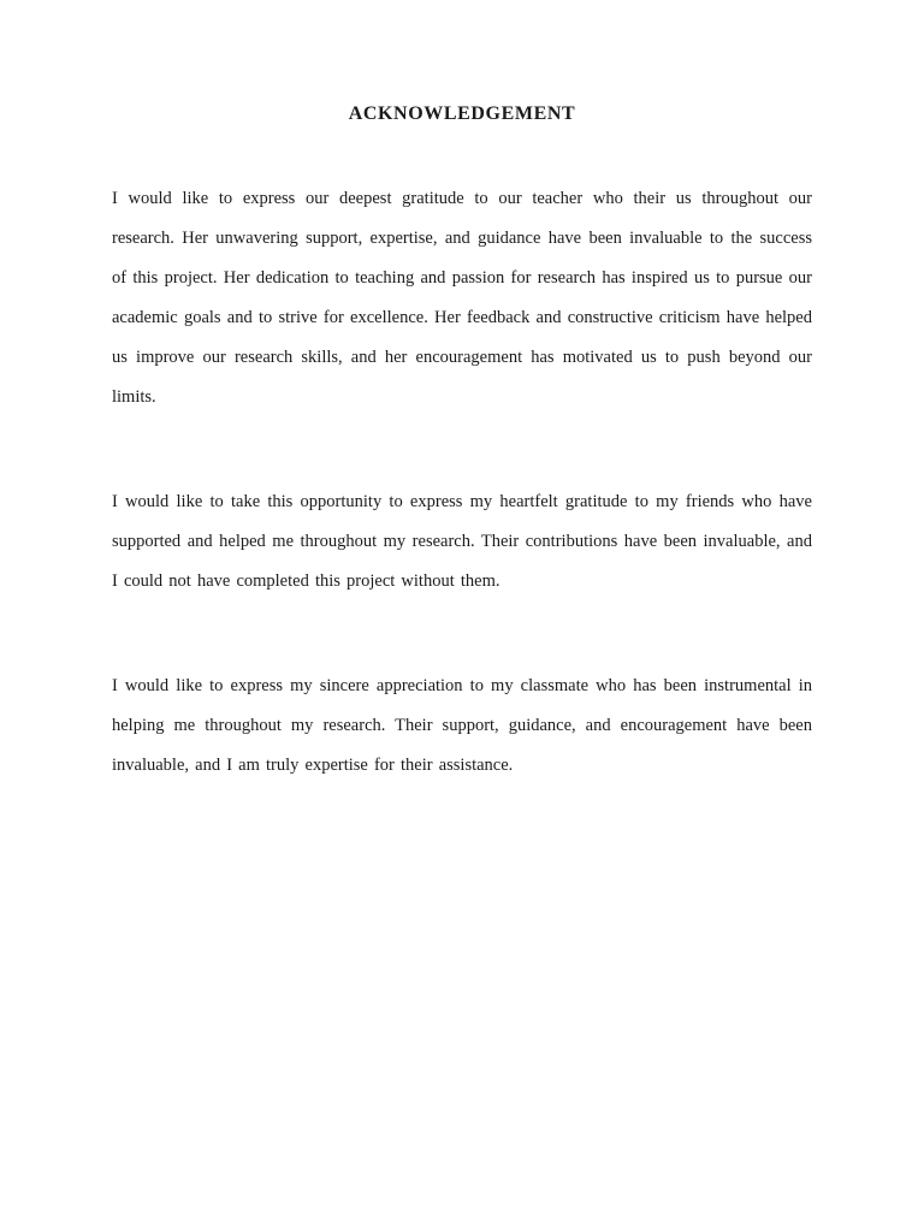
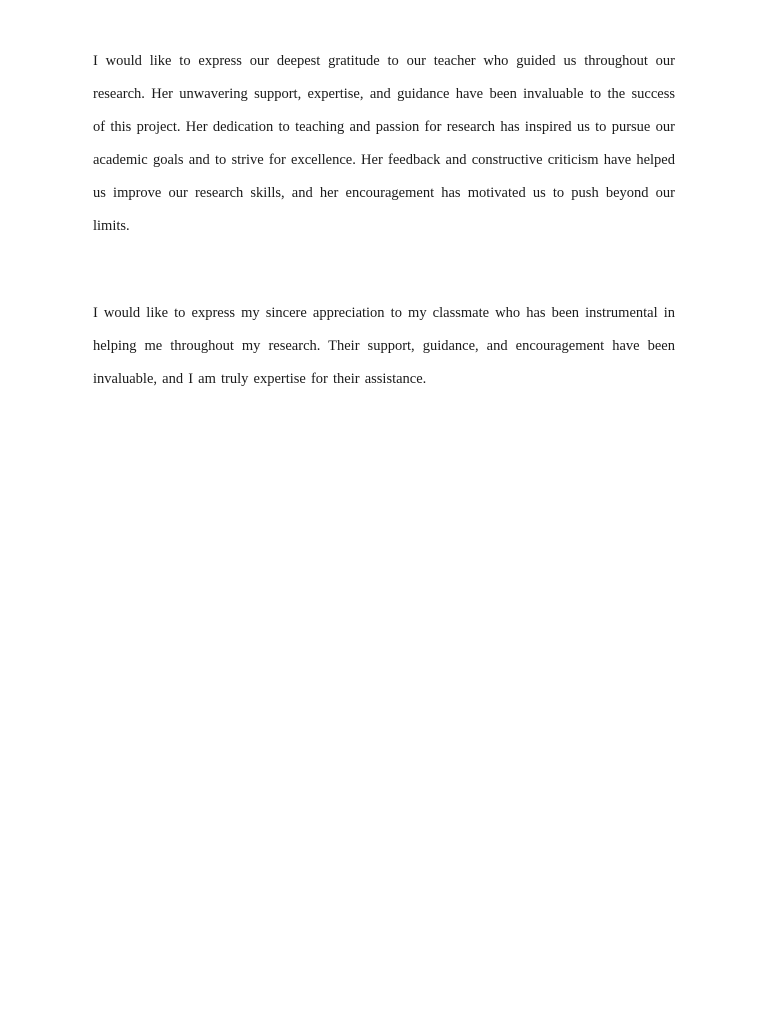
- ACKNOWLEDGEMENT
- I would like to express our deepest gratitude to our teacher who their us throughout our research. Her unwavering support, expertise, and guidance have been invaluable to the success of this project. Her dedication to teaching and passion for research has inspired us to pursue our academic goals and to strive for excellence. Her feedback and constructive criticism have helped us improve our research skills, and her encouragement has motivated us to push beyond our limits.
+ I would like to express our deepest gratitude to our teacher who guided us throughout our research. Her unwavering support, expertise, and guidance have been invaluable to the success of this project. Her dedication to teaching and passion for research has inspired us to pursue our academic goals and to strive for excellence. Her feedback and constructive criticism have helped us improve our research skills, and her encouragement has motivated us to push beyond our limits.
- I would like to take this opportunity to express my heartfelt gratitude to my friends who have supported and helped me throughout my research. Their contributions have been invaluable, and I could not have completed this project without them.
  I would like to express my sincere appreciation to my classmate who has been instrumental in helping me throughout my research. Their support, guidance, and encouragement have been invaluable, and I am truly expertise for their assistance.
